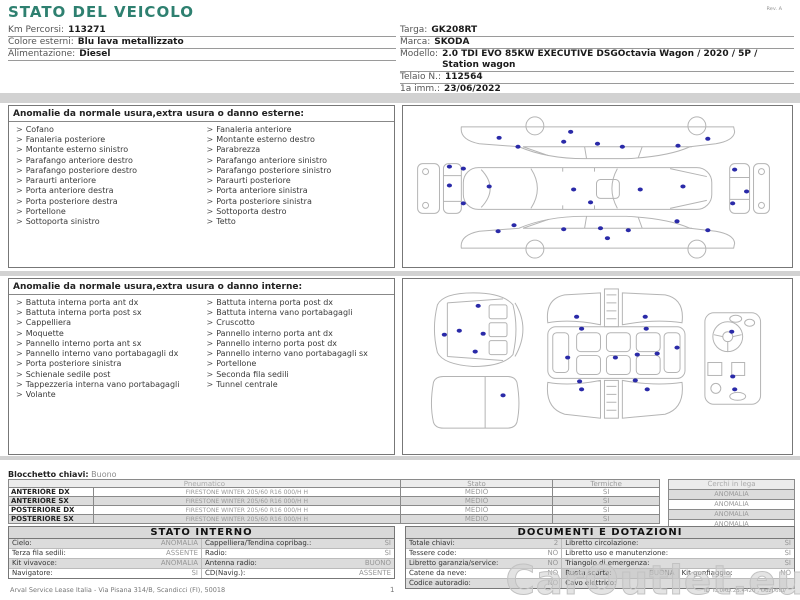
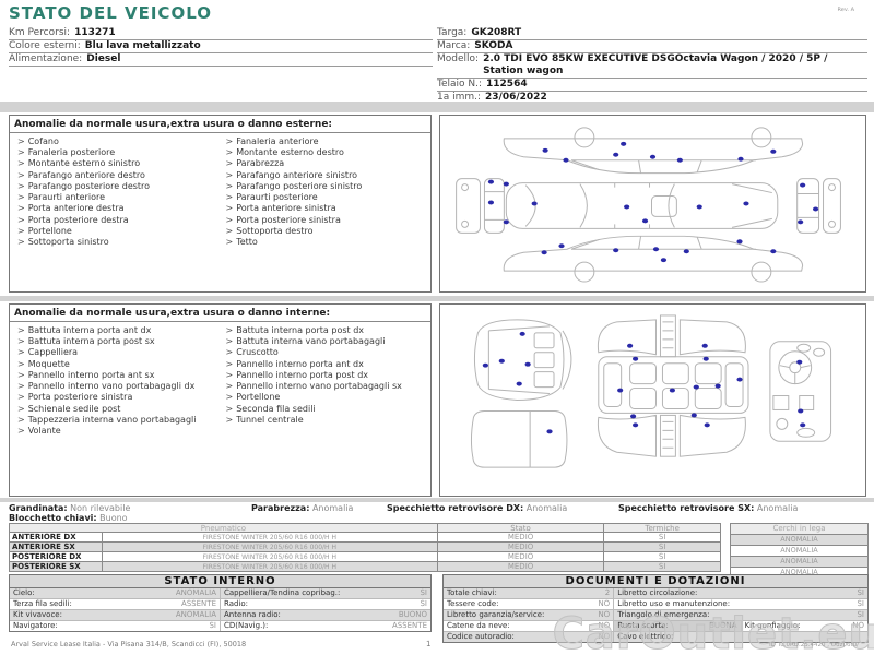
  STATO DEL VEICOLO
  Km Percorsi:
  113271
  Colore esterni:
  Blu lava metallizzato
  Alimentazione:
  Diesel
  Targa:
  GK208RT
  Marca:
  SKODA
  Modello:
  2.0 TDI EVO 85KW EXECUTIVE DSGOctavia Wagon / 2020 / 5P / Station wagon
  Telaio N.:
  112564
  1a imm.:
  23/06/2022
  Anomalie da normale usura,extra usura o danno esterne:
  > Cofano
  > Fanaleria posteriore
  > Montante esterno sinistro
  > Parafango anteriore destro
  > Parafango posteriore destro
  > Paraurti anteriore
  > Porta anteriore destra
  > Porta posteriore destra
  > Portellone
  > Sottoporta sinistro
  > Fanaleria anteriore
  > Montante esterno destro
  > Parabrezza
  > Parafango anteriore sinistro
  > Parafango posteriore sinistro
  > Paraurti posteriore
  > Porta anteriore sinistra
  > Porta posteriore sinistra
  > Sottoporta destro
  > Tetto
  Anomalie da normale usura,extra usura o danno interne:
  > Battuta interna porta ant dx
  > Battuta interna porta post sx
  > Cappelliera
  > Moquette
  > Pannello interno porta ant sx
  > Pannello interno vano portabagagli dx
  > Porta posteriore sinistra
  > Schienale sedile post
  > Tappezzeria interna vano portabagagli
  > Volante
  > Battuta interna porta post dx
  > Battuta interna vano portabagagli
  > Cruscotto
  > Pannello interno porta ant dx
  > Pannello interno porta post dx
  > Pannello interno vano portabagagli sx
  > Portellone
  > Seconda fila sedili
  > Tunnel centrale
+ Grandinata: Non rilevabile
+ Parabrezza: Anomalia
+ Specchietto retrovisore DX: Anomalia
+ Specchietto retrovisore SX: Anomalia
  Blocchetto chiavi: Buono
  Pneumatico
  Stato
  Termiche
  ANTERIORE DX
  MEDIO
  SI
  ANTERIORE SX
  MEDIO
  SI
  POSTERIORE DX
  MEDIO
  SI
  POSTERIORE SX
  MEDIO
  SI
  Cerchi in lega
  ANOMALIA
  ANOMALIA
  ANOMALIA
  ANOMALIA
  STATO INTERNO
  Cielo:
  ANOMALIA
  Cappelliera/Tendina copribag.:
  SI
  Terza fila sedili:
  ASSENTE
  Radio:
  SI
  Kit vivavoce:
  ANOMALIA
  Antenna radio:
  BUONO
  Navigatore:
  SI
  CD(Navig.):
  ASSENTE
  DOCUMENTI E DOTAZIONI
  Totale chiavi:
  2
  Libretto circolazione:
  SI
  Tessere code:
  NO
  Libretto uso e manutenzione:
  SI
  Libretto garanzia/service:
  NO
  Triangolo di emergenza:
  SI
  Catene da neve:
  NO
  Ruota scorta:
  BUONA
  Kit gonfiaggio:
  NO
  Codice autoradio:
  NO
  Cavo elettrico:
  CarOutlet.eu
  Arval Service Lease Italia - Via Pisana 314/B, Scandicci (FI), 50018
  1
